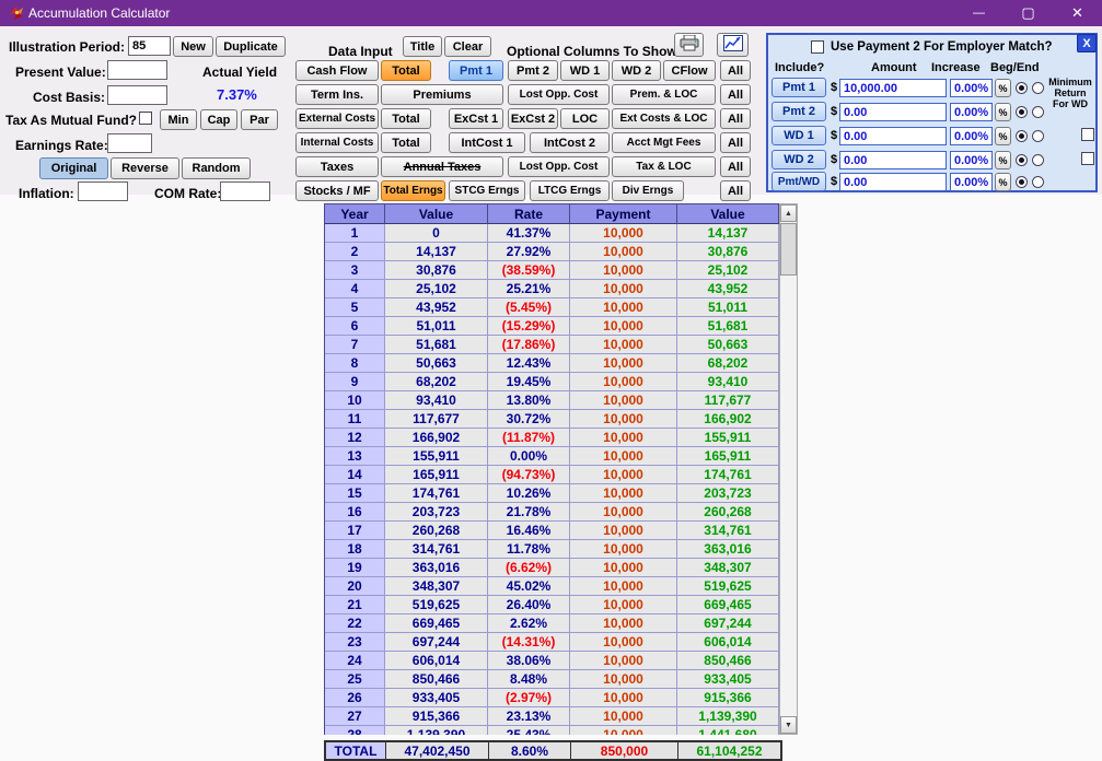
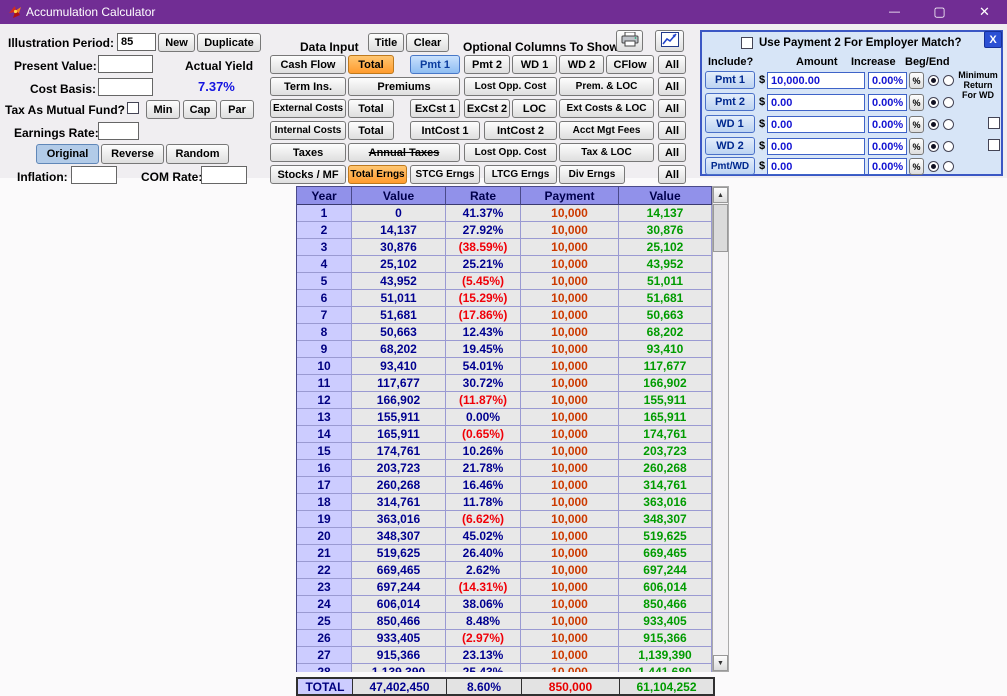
  Accumulation Calculator
  —
  ▢
  ✕
  Illustration Period:
  85
  New
  Duplicate
  Present Value:
  Actual Yield
  Cost Basis:
  7.37%
  Tax As Mutual Fund?
  Min
  Cap
  Par
  Earnings Rate:
  Original
  Reverse
  Random
  Inflation:
  COM Rate
  Data Input
  Title
  Clear
  Optional Columns To Show
  Cash Flow
  Total
  Pmt 1
  Pmt 2
  WD 1
  WD 2
  CFlow
  All
  Term Ins.
  Premiums
  Lost Opp. Cost
  Prem. & LOC
  All
  External Costs
  Total
  ExCst 1
  ExCst 2
  LOC
  Ext Costs & LOC
  All
  Internal Costs
  Total
  IntCost 1
  IntCost 2
  Acct Mgt Fees
  All
  Taxes
  Annual Taxes
  Lost Opp. Cost
  Tax & LOC
  All
  Stocks / MF
  Total Erngs
  STCG Erngs
  LTCG Erngs
  Div Erngs
  All
  Use Payment 2 For Employer Match?
  X
  Include?
  Amount
  Increase
  Beg/End
  Pmt 1
  $
  10,000.00
  0.00%
  %
  Minimum
  Return
  For WD
  Pmt 2
  $
  0.00
  0.00%
  %
  WD 1
  $
  0.00
  0.00%
  %
  WD 2
  $
  0.00
  0.00%
  %
  Pmt/WD
  $
  0.00
  0.00%
  %
  Year
  Value
  Rate
  Payment
  Value
  1
  0
  41.37%
  10,000
  14,137
  2
  14,137
  27.92%
  10,000
  30,876
  3
  30,876
  (38.59%)
  10,000
  25,102
  4
  25,102
  25.21%
  10,000
  43,952
  5
  43,952
  (5.45%)
  10,000
  51,011
  6
  51,011
  (15.29%)
  10,000
  51,681
  7
  51,681
  (17.86%)
  10,000
  50,663
  8
  50,663
  12.43%
  10,000
  68,202
  9
  68,202
  19.45%
  10,000
  93,410
  10
  93,410
- 13.80%
+ 54.01%
  10,000
  117,677
  11
  117,677
  30.72%
  10,000
  166,902
  12
  166,902
  (11.87%)
  10,000
  155,911
  13
  155,911
  0.00%
  10,000
  165,911
  14
  165,911
- (94.73%)
+ (0.65%)
  10,000
  174,761
  15
  174,761
  10.26%
  10,000
  203,723
  16
  203,723
  21.78%
  10,000
  260,268
  17
  260,268
  16.46%
  10,000
  314,761
  18
  314,761
  11.78%
  10,000
  363,016
  19
  363,016
  (6.62%)
  10,000
  348,307
  20
  348,307
  45.02%
  10,000
  519,625
  21
  519,625
  26.40%
  10,000
  669,465
  22
  669,465
  2.62%
  10,000
  697,244
  23
  697,244
  (14.31%)
  10,000
  606,014
  24
  606,014
  38.06%
  10,000
  850,466
  25
  850,466
  8.48%
  10,000
  933,405
  26
  933,405
  (2.97%)
  10,000
  915,366
  27
  915,366
  23.13%
  10,000
  1,139,390
  TOTAL
  47,402,450
  8.60%
  850,000
  61,104,252
